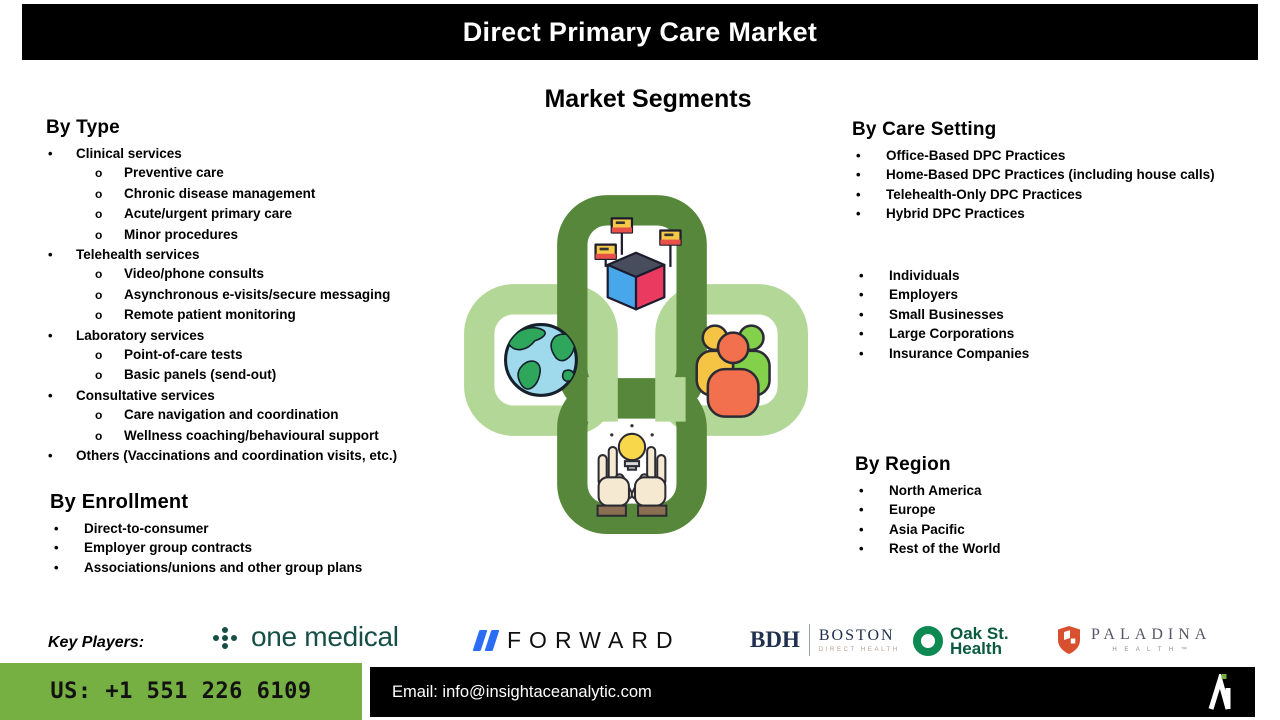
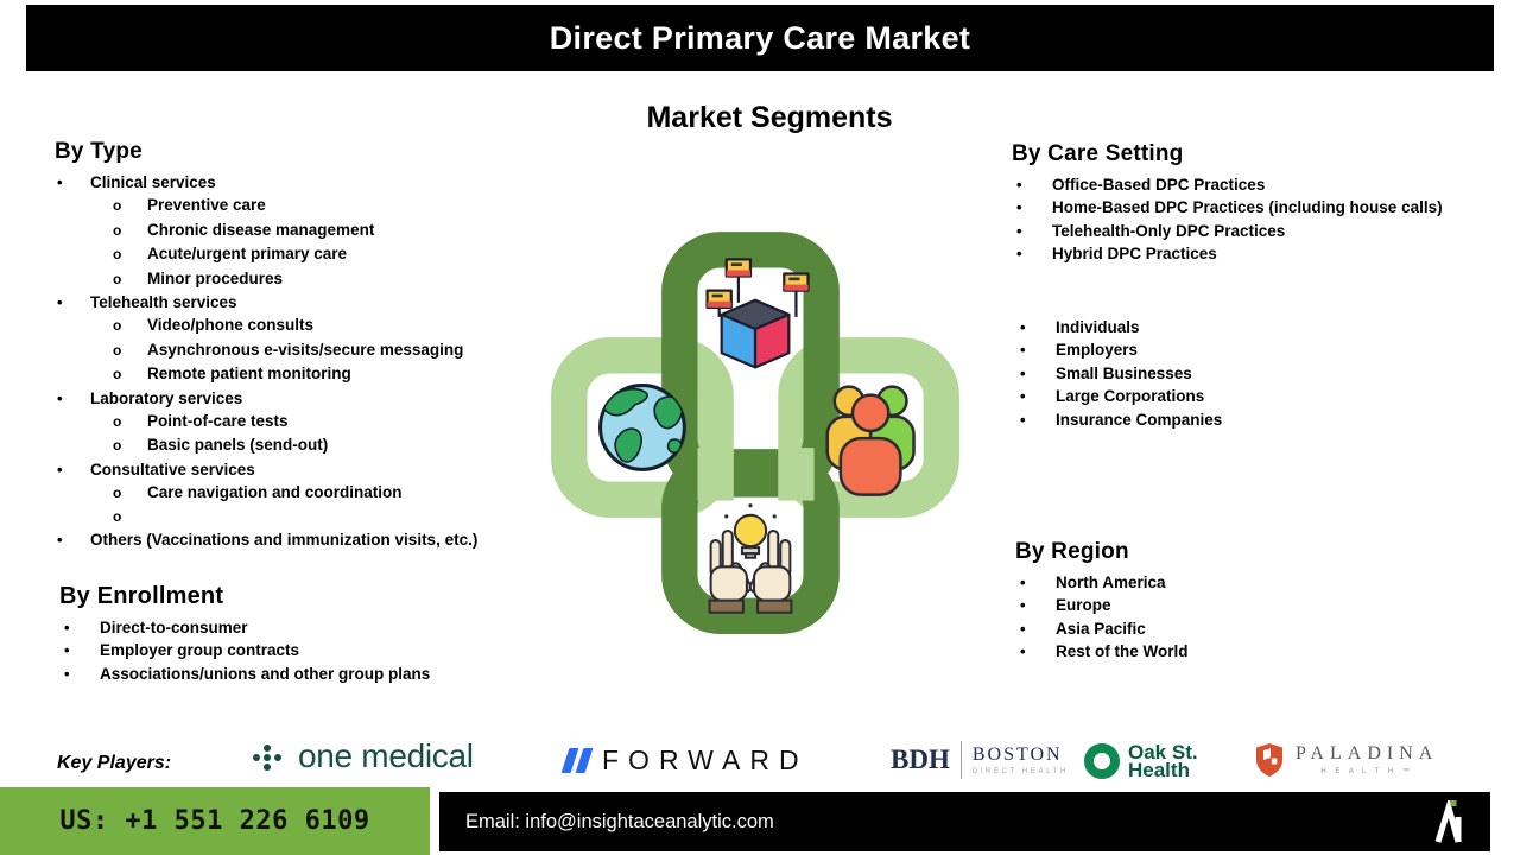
  Direct Primary Care Market
  Market Segments
  By Type
  •
  Clinical services
  o
  Preventive care
  o
  Chronic disease management
  o
  Acute/urgent primary care
  o
  Minor procedures
  •
  Telehealth services
  o
  Video/phone consults
  o
  Asynchronous e-visits/secure messaging
  o
  Remote patient monitoring
  •
  Laboratory services
  o
  Point-of-care tests
  o
  Basic panels (send-out)
  •
  Consultative services
  o
  Care navigation and coordination
  o
- Wellness coaching/behavioural support
  •
- Others (Vaccinations and coordination visits, etc.)
+ Others (Vaccinations and immunization visits, etc.)
  By Enrollment
  •
  Direct-to-consumer
  •
  Employer group contracts
  •
  Associations/unions and other group plans
  By Care Setting
  •
  Office-Based DPC Practices
  •
  Home-Based DPC Practices (including house calls)
  •
  Telehealth-Only DPC Practices
  •
  Hybrid DPC Practices
  •
  Individuals
  •
  Employers
  •
  Small Businesses
  •
  Large Corporations
  •
  Insurance Companies
  By Region
  •
  North America
  •
  Europe
  •
  Asia Pacific
  •
  Rest of the World
  Key Players:
  one medical
  FORWARD
  BDH
  BOSTON
  Oak St.
  Health
  PALADINA
  US: +1 551 226 6109
  Email: info@insightaceanalytic.com
